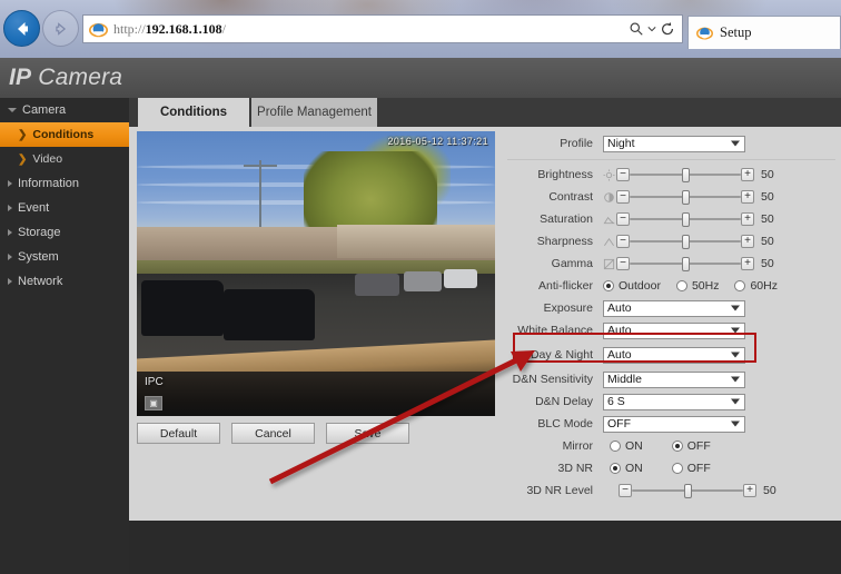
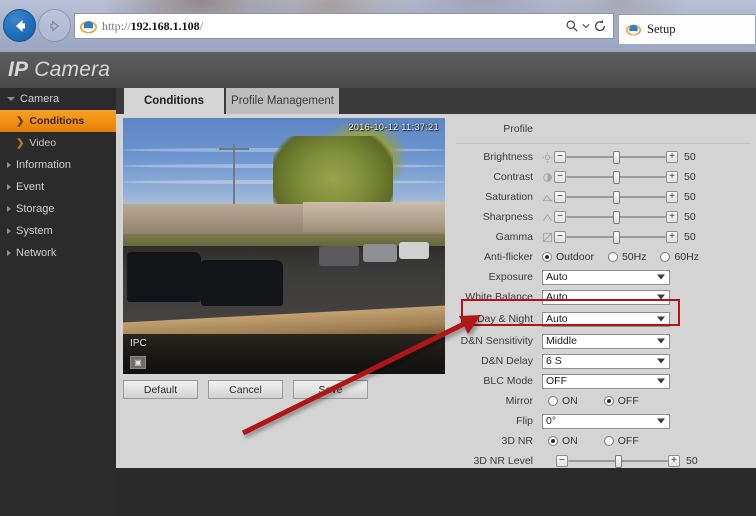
  http://192.168.1.108/
  Setup
  IP Camera
  Camera
  ❯
  Conditions
  ❯
  Video
  Information
  Event
  Storage
  System
  Network
  Conditions
  Profile Management
- 2016-05-12 11:37:21
+ 2016-10-12 11:37:21
  IPC
  ▣
  Default
  Cancel
  Profile
- Night
  Brightness
  −
  +
  50
  Contrast
  −
  +
  50
  Saturation
  −
  +
  50
  Sharpness
  −
  +
  50
  Gamma
  −
  +
  50
  Anti-flicker
  Outdoor
  50Hz
  60Hz
  Exposure
  Auto
  White Balance
  Auto
  Day & Night
  Auto
  D&N Sensitivity
  Middle
  D&N Delay
  6 S
  BLC Mode
  OFF
  Mirror
  ON
  OFF
+ Flip
+ 0°
  3D NR
  ON
  OFF
  3D NR Level
  −
  +
  50
